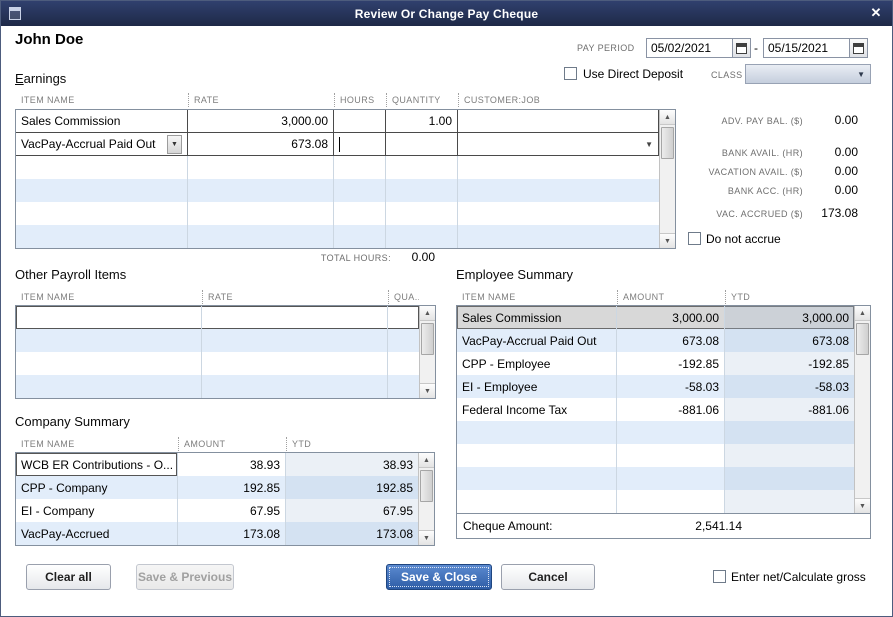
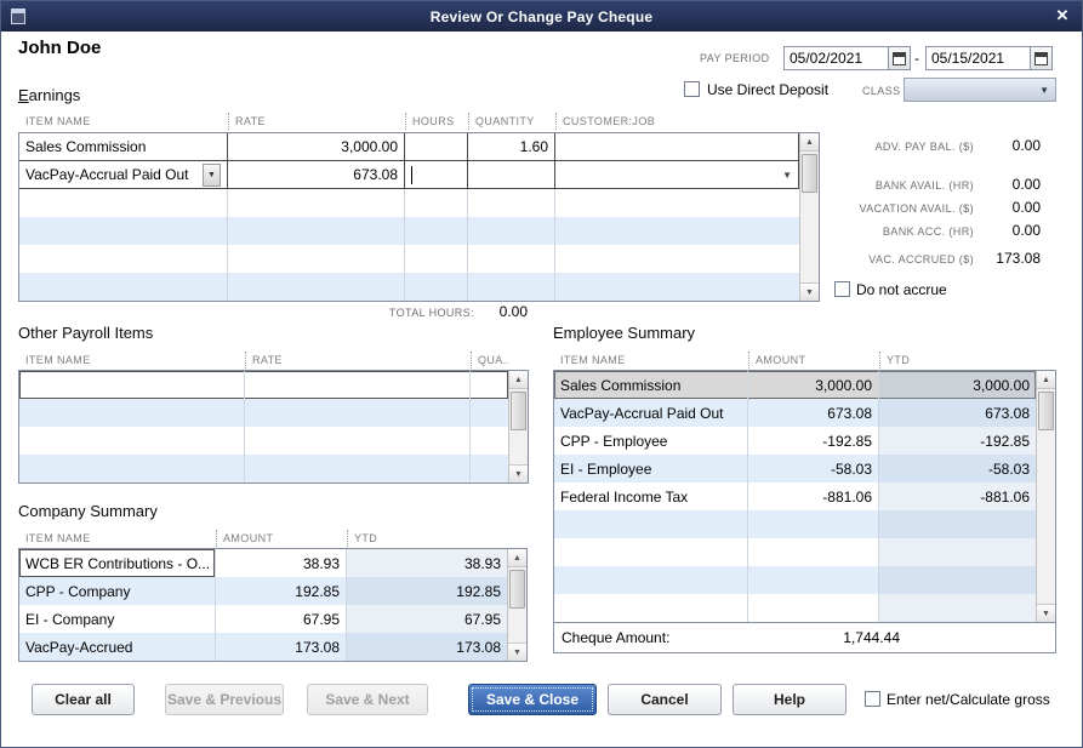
  Review Or Change Pay Cheque
  ✕
  John Doe
  PAY PERIOD
  05/02/2021
  -
  05/15/2021
  Use Direct Deposit
  CLASS
  ▼
  Earnings
  ITEM NAME
  RATE
  HOURS
  QUANTITY
  CUSTOMER:JOB
  Sales Commission
  3,000.00
- 1.00
+ 1.60
  VacPay-Accrual Paid Out
  673.08
  ▼
  TOTAL HOURS:
  0.00
  ADV. PAY BAL. ($)
  0.00
  BANK AVAIL. (HR)
  0.00
  VACATION AVAIL. ($)
  0.00
  BANK ACC. (HR)
  0.00
  VAC. ACCRUED ($)
  173.08
  Do not accrue
  Other Payroll Items
  ITEM NAME
  RATE
  Company Summary
  ITEM NAME
  AMOUNT
  YTD
  WCB ER Contributions - O...
  38.93
  38.93
  CPP - Company
  192.85
  192.85
  EI - Company
  67.95
  67.95
  VacPay-Accrued
  173.08
  173.08
  Employee Summary
  ITEM NAME
  AMOUNT
  YTD
  Sales Commission
  3,000.00
  3,000.00
  VacPay-Accrual Paid Out
  673.08
  673.08
  CPP - Employee
  -192.85
  -192.85
  EI - Employee
  -58.03
  -58.03
  Federal Income Tax
  -881.06
  -881.06
  Cheque Amount:
- 2,541.14
+ 1,744.44
  Clear all
  Save & Previous
+ Save & Next
  Save & Close
  Cancel
+ Help
  Enter net/Calculate gross
